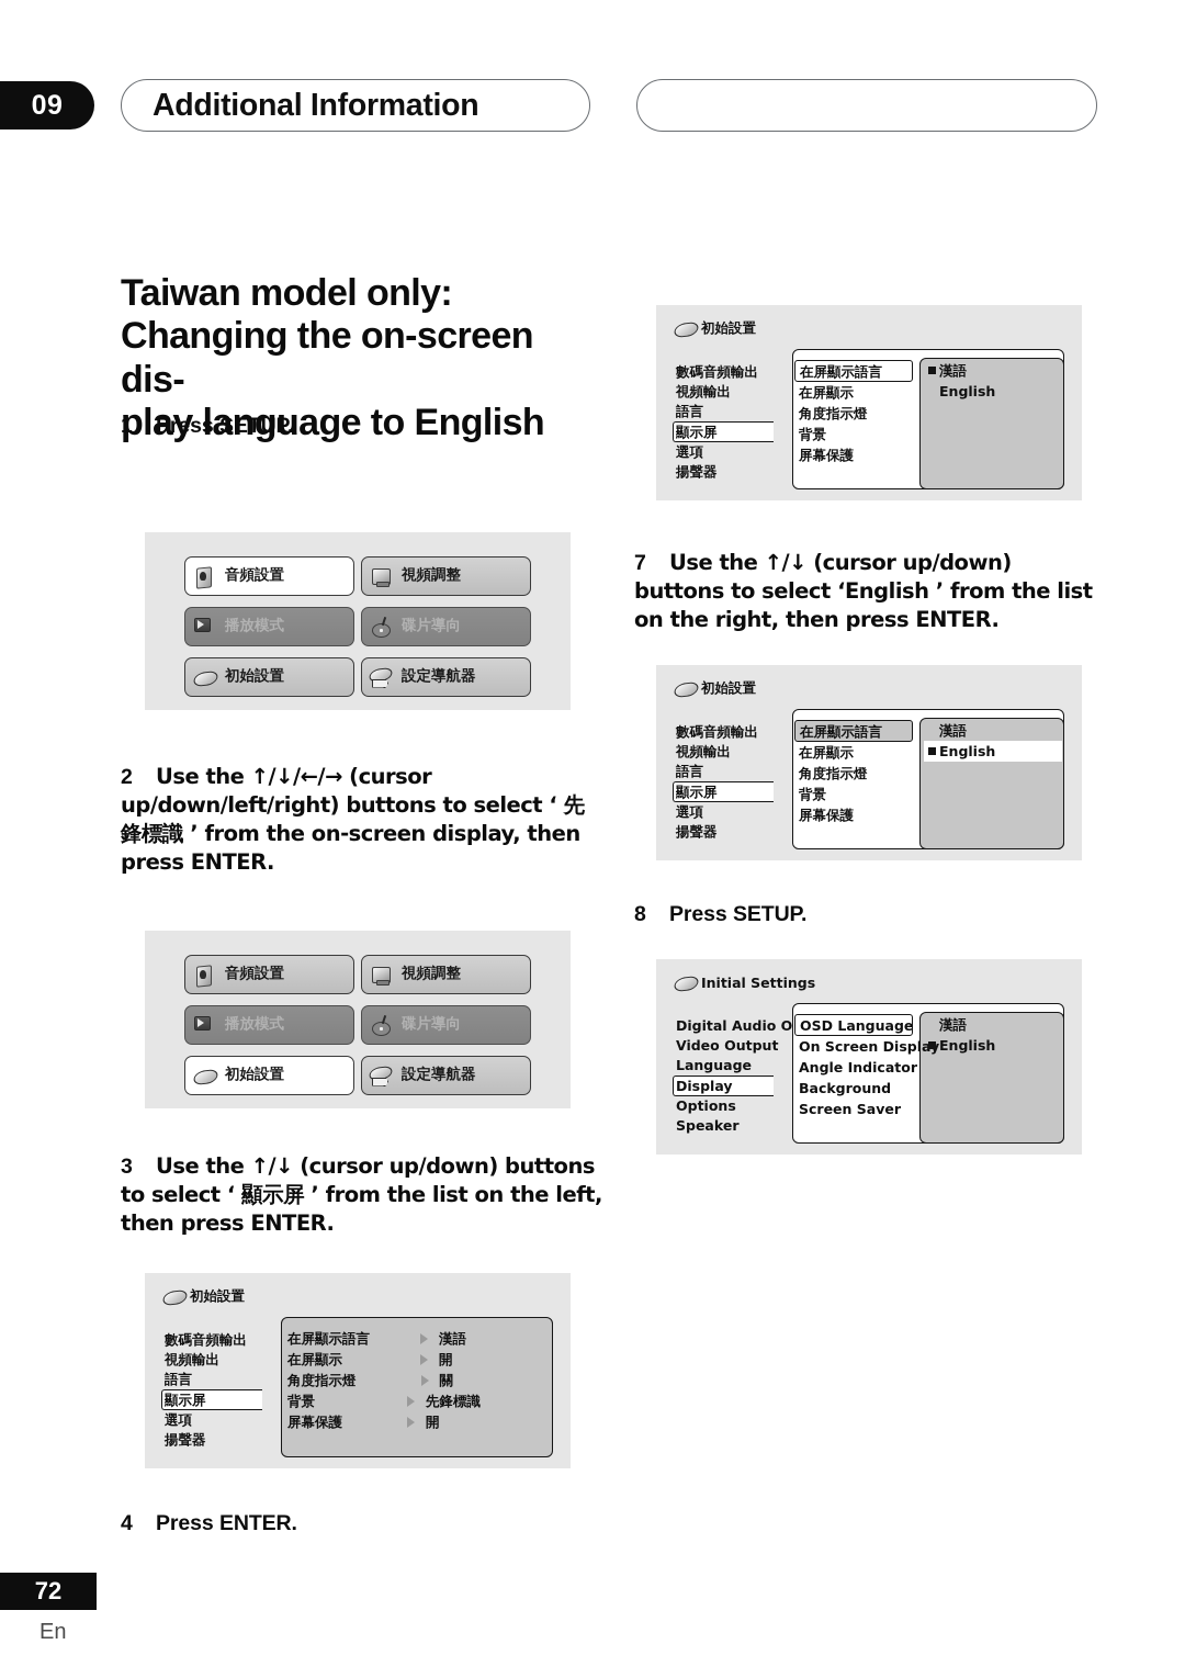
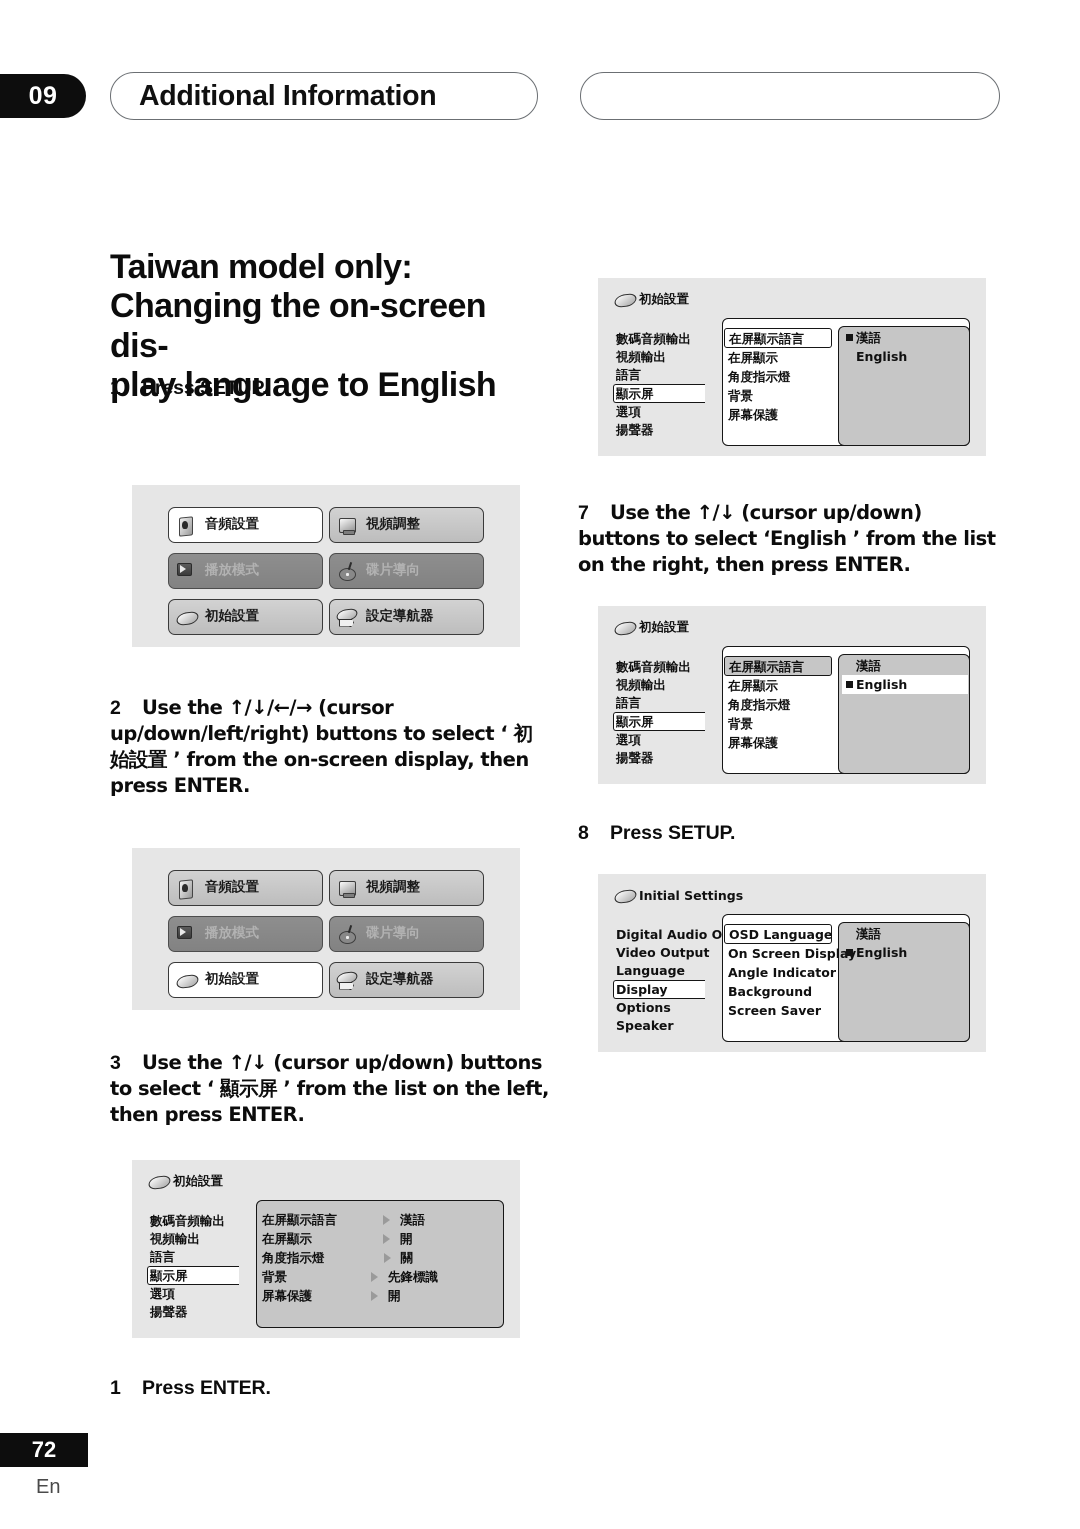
  09
  Additional Information
  Taiwan model only:
  Changing the on-screen dis-
  play language to English
  1 Press SETUP.
  音頻設置
  視頻調整
  播放模式
  碟片導向
  初始設置
  設定導航器
- 2 Use the ↑/↓/←/→ (cursor up/down/left/right) buttons to select ‘ 先鋒標識 ’ from the on-screen display, then press ENTER.
+ 2 Use the ↑/↓/←/→ (cursor up/down/left/right) buttons to select ‘ 初始設置 ’ from the on-screen display, then press ENTER.
  音頻設置
  視頻調整
  播放模式
  碟片導向
  初始設置
  設定導航器
  3 Use the ↑/↓ (cursor up/down) buttons to select ‘ 顯示屏 ’ from the list on the left, then press ENTER.
  初始設置
  數碼音頻輸出
  視頻輸出
  語言
  顯示屏
  選項
  揚聲器
  在屏顯示語言
  漢語
  在屏顯示
  開
  角度指示燈
  關
  背景
  先鋒標識
  屏幕保護
  開
- 4 Press ENTER.
+ 1 Press ENTER.
  初始設置
  數碼音頻輸出
  視頻輸出
  語言
  顯示屏
  選項
  揚聲器
  在屏顯示語言
  在屏顯示
  角度指示燈
  背景
  屏幕保護
  漢語
  English
  7 Use the ↑/↓ (cursor up/down) buttons to select ‘English ’ from the list on the right, then press ENTER.
  初始設置
  數碼音頻輸出
  視頻輸出
  語言
  顯示屏
  選項
  揚聲器
  在屏顯示語言
  在屏顯示
  角度指示燈
  背景
  屏幕保護
  漢語
  English
  8 Press SETUP.
  Initial Settings
  Digital Audio O
  Video Output
  Language
  Display
  Options
  Speaker
  OSD Language
  On Screen Displ
  Angle Indicator
  Background
  Screen Saver
  漢語
  English
  72
  En
